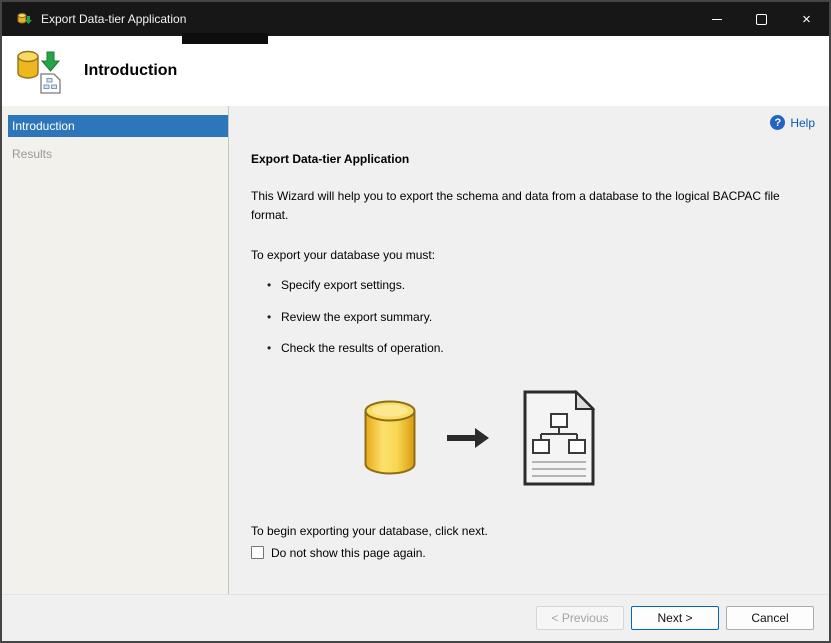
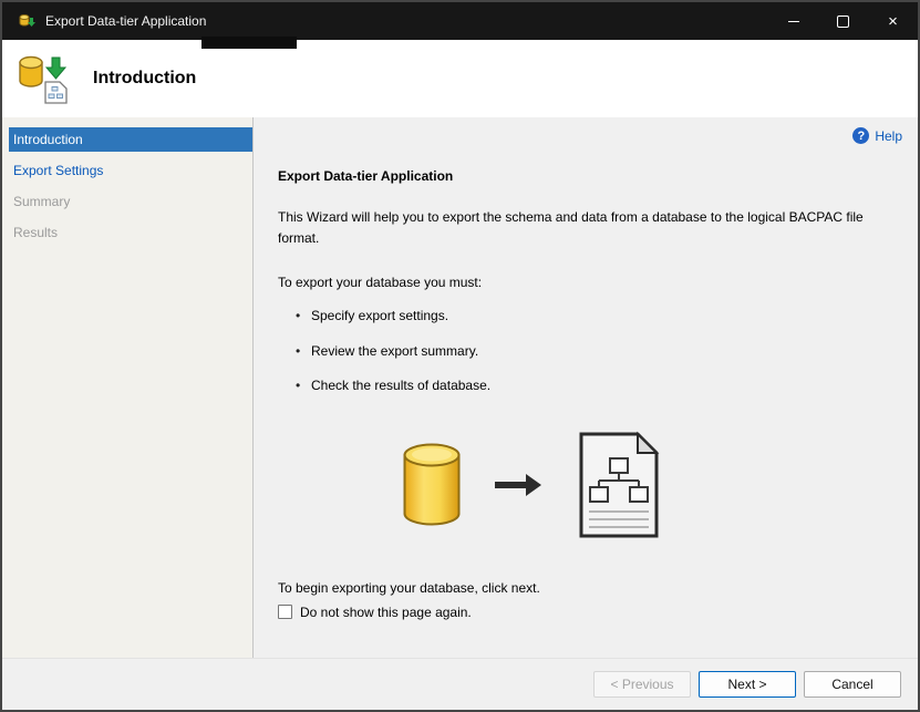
  Export Data-tier Application
  ×
  Introduction
  Introduction
+ Export Settings
+ Summary
  Results
  ?
  Help
  Export Data-tier Application
  This Wizard will help you to export the schema and data from a database to the logical BACPAC file format.
  To export your database you must:
  Specify export settings.
  Review the export summary.
- Check the results of operation.
+ Check the results of database.
  To begin exporting your database, click next.
  Do not show this page again.
  < Previous
  Next >
  Cancel
